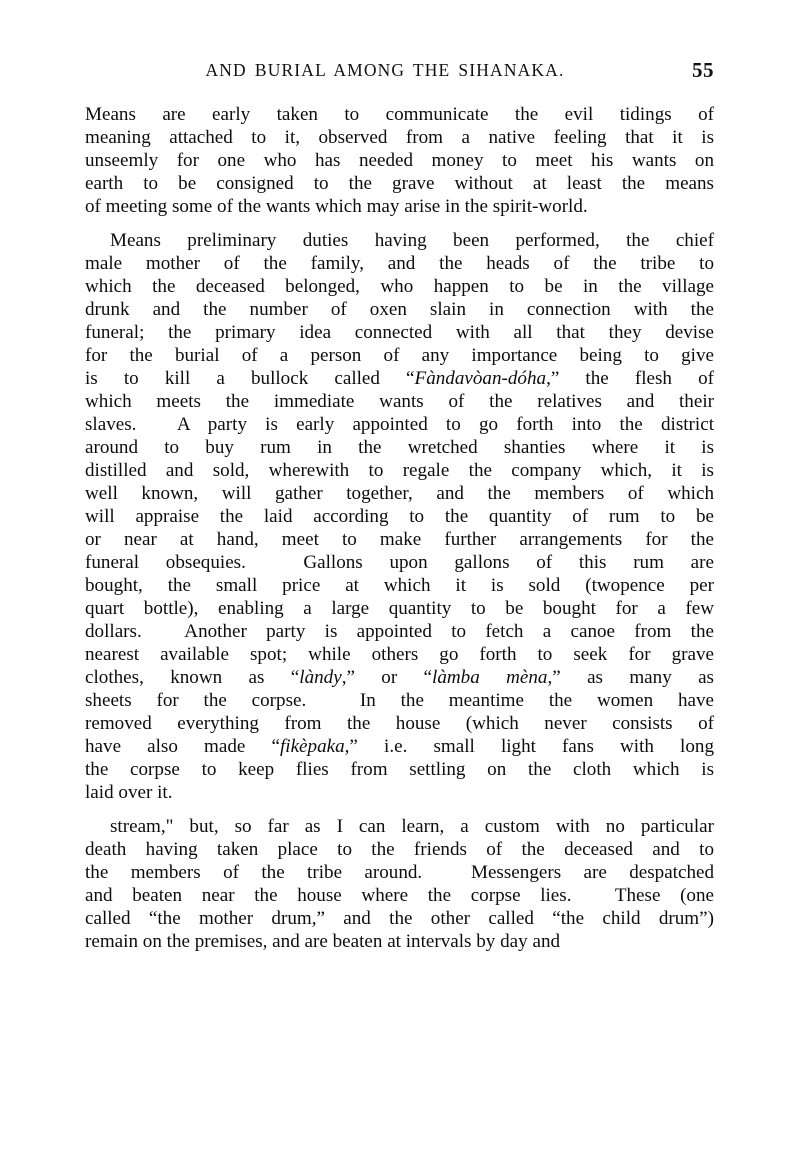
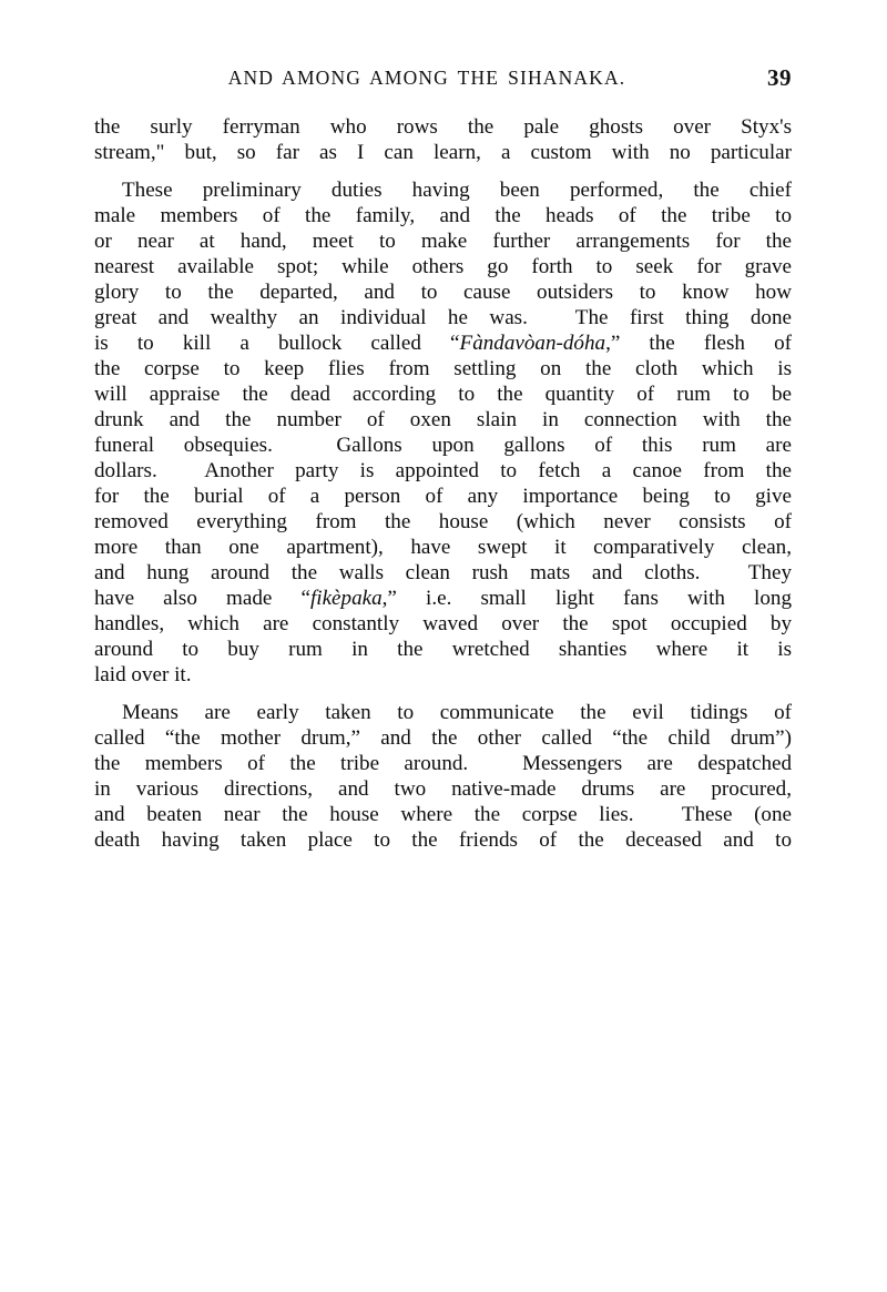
- AND BURIAL AMONG THE SIHANAKA.
+ AND AMONG AMONG THE SIHANAKA.
- 55
+ 39
+ the surly ferryman who rows the pale ghosts over Styx's
- Means are early taken to communicate the evil tidings of
+ stream," but, so far as I can learn, a custom with no particular
- meaning attached to it, observed from a native feeling that it is
- unseemly for one who has needed money to meet his wants on
- earth to be consigned to the grave without at least the means
- of meeting some of the wants which may arise in the spirit-world.
- Means preliminary duties having been performed, the chief
+ These preliminary duties having been performed, the chief
- male mother of the family, and the heads of the tribe to
+ male members of the family, and the heads of the tribe to
- which the deceased belonged, who happen to be in the village
- drunk and the number of oxen slain in connection with the
+ or near at hand, meet to make further arrangements for the
- funeral; the primary idea connected with all that they devise
- for the burial of a person of any importance being to give
+ nearest available spot; while others go forth to seek for grave
+ glory to the departed, and to cause outsiders to know how
+ great and wealthy an individual he was. The first thing done
  is to kill a bullock called “Fàndavòan-dóha,” the flesh of
- which meets the immediate wants of the relatives and their
- slaves. A party is early appointed to go forth into the district
- around to buy rum in the wretched shanties where it is
+ the corpse to keep flies from settling on the cloth which is
- distilled and sold, wherewith to regale the company which, it is
- well known, will gather together, and the members of which
- will appraise the laid according to the quantity of rum to be
+ will appraise the dead according to the quantity of rum to be
- or near at hand, meet to make further arrangements for the
+ drunk and the number of oxen slain in connection with the
  funeral obsequies. Gallons upon gallons of this rum are
- bought, the small price at which it is sold (twopence per
- quart bottle), enabling a large quantity to be bought for a few
  dollars. Another party is appointed to fetch a canoe from the
- nearest available spot; while others go forth to seek for grave
+ for the burial of a person of any importance being to give
- clothes, known as “làndy,” or “làmba mèna,” as many as
- sheets for the corpse. In the meantime the women have
  removed everything from the house (which never consists of
+ more than one apartment), have swept it comparatively clean,
+ and hung around the walls clean rush mats and cloths. They
  have also made “fikèpaka,” i.e. small light fans with long
+ handles, which are constantly waved over the spot occupied by
- the corpse to keep flies from settling on the cloth which is
+ around to buy rum in the wretched shanties where it is
  laid over it.
- stream," but, so far as I can learn, a custom with no particular
+ Means are early taken to communicate the evil tidings of
- death having taken place to the friends of the deceased and to
+ called “the mother drum,” and the other called “the child drum”)
  the members of the tribe around. Messengers are despatched
+ in various directions, and two native-made drums are procured,
  and beaten near the house where the corpse lies. These (one
- called “the mother drum,” and the other called “the child drum”)
+ death having taken place to the friends of the deceased and to
- remain on the premises, and are beaten at intervals by day and
